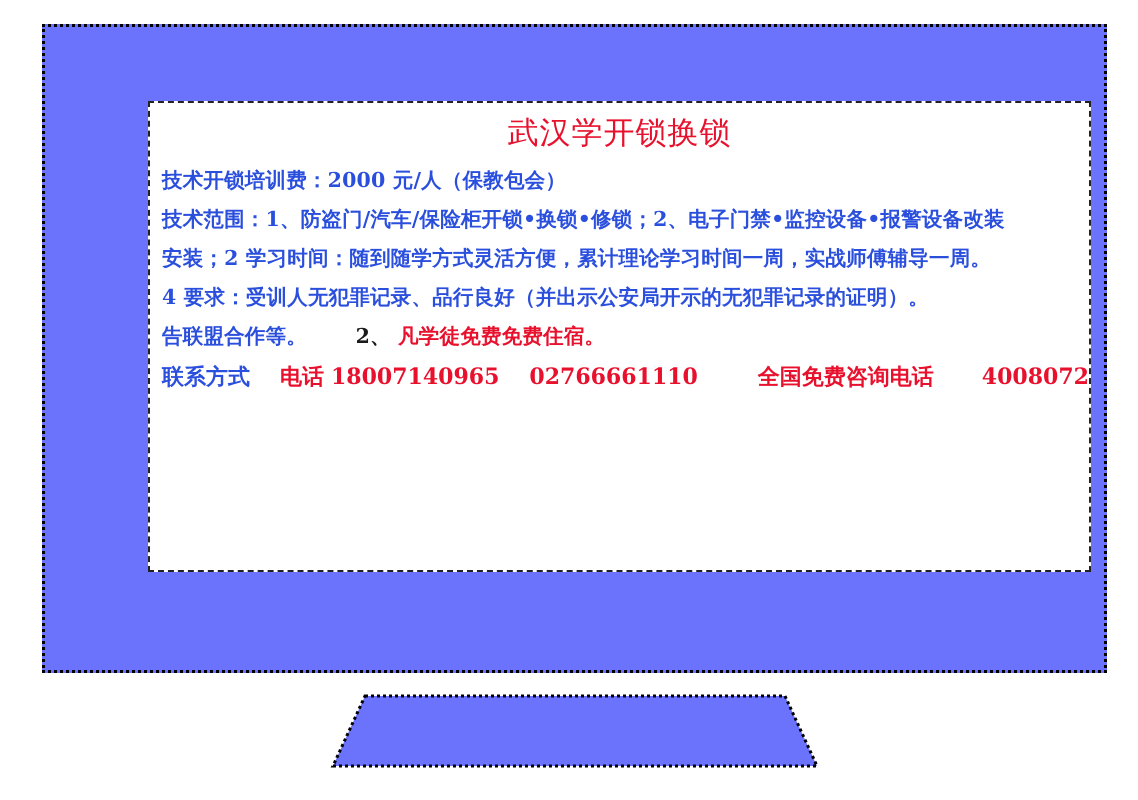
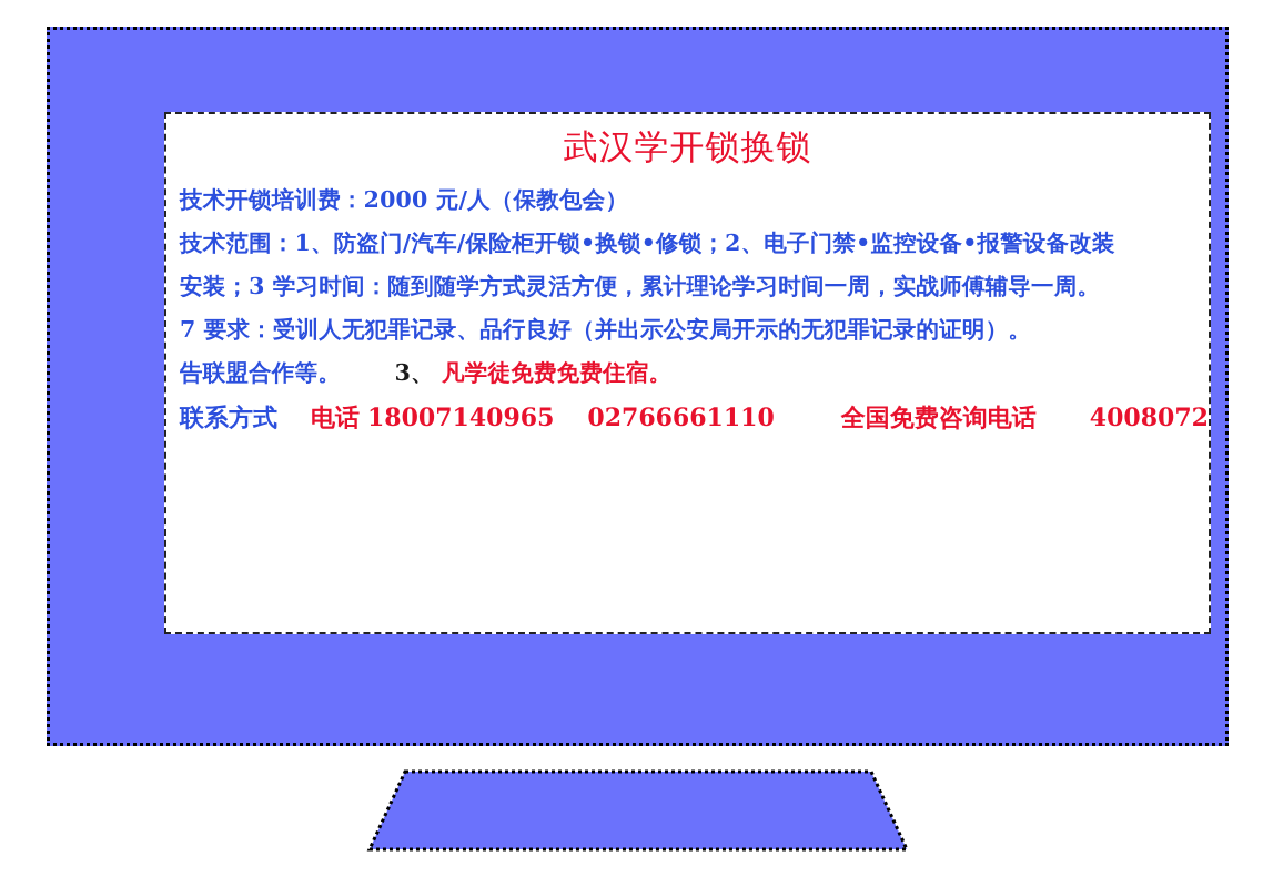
  武汉学开锁换锁
  技术开锁培训费：2000 元/人（保教包会）
  技术范围：1、防盗门/汽车/保险柜开锁•换锁•修锁；2、电子门禁•监控设备•报警设备改装
- 安装；2 学习时间：随到随学方式灵活方便，累计理论学习时间一周，实战师傅辅导一周。
+ 安装；3 学习时间：随到随学方式灵活方便，累计理论学习时间一周，实战师傅辅导一周。
- 4 要求：受训人无犯罪记录、品行良好（并出示公安局开示的无犯罪记录的证明）。
+ 7 要求：受训人无犯罪记录、品行良好（并出示公安局开示的无犯罪记录的证明）。
- 告联盟合作等。 2、 凡学徒免费免费住宿。
+ 告联盟合作等。 3、 凡学徒免费免费住宿。
  联系方式 电话 18007140965 02766661110 全国免费咨询电话 4008072
